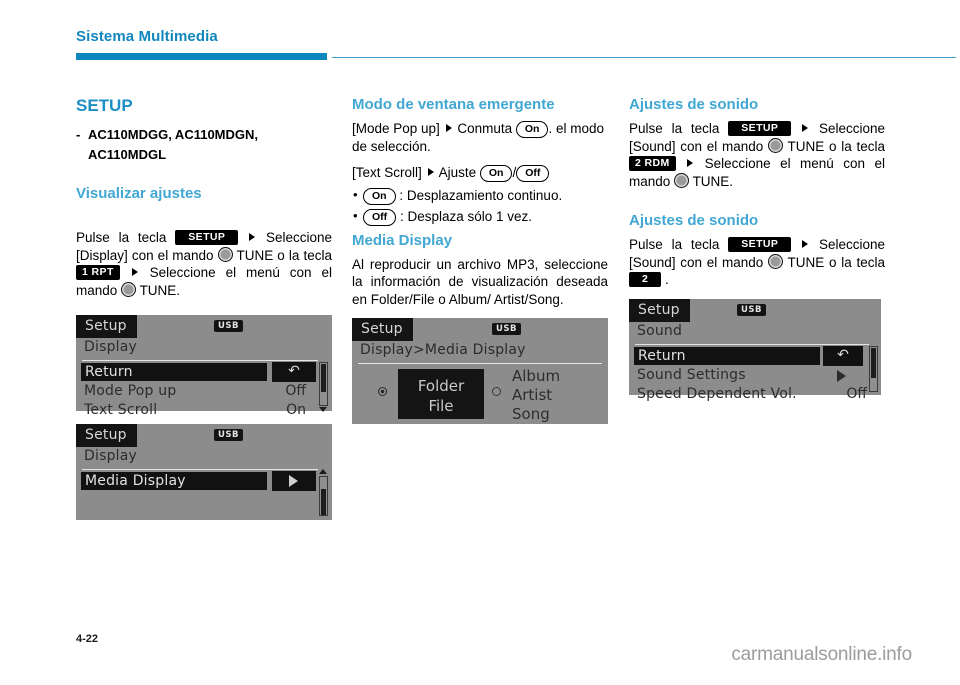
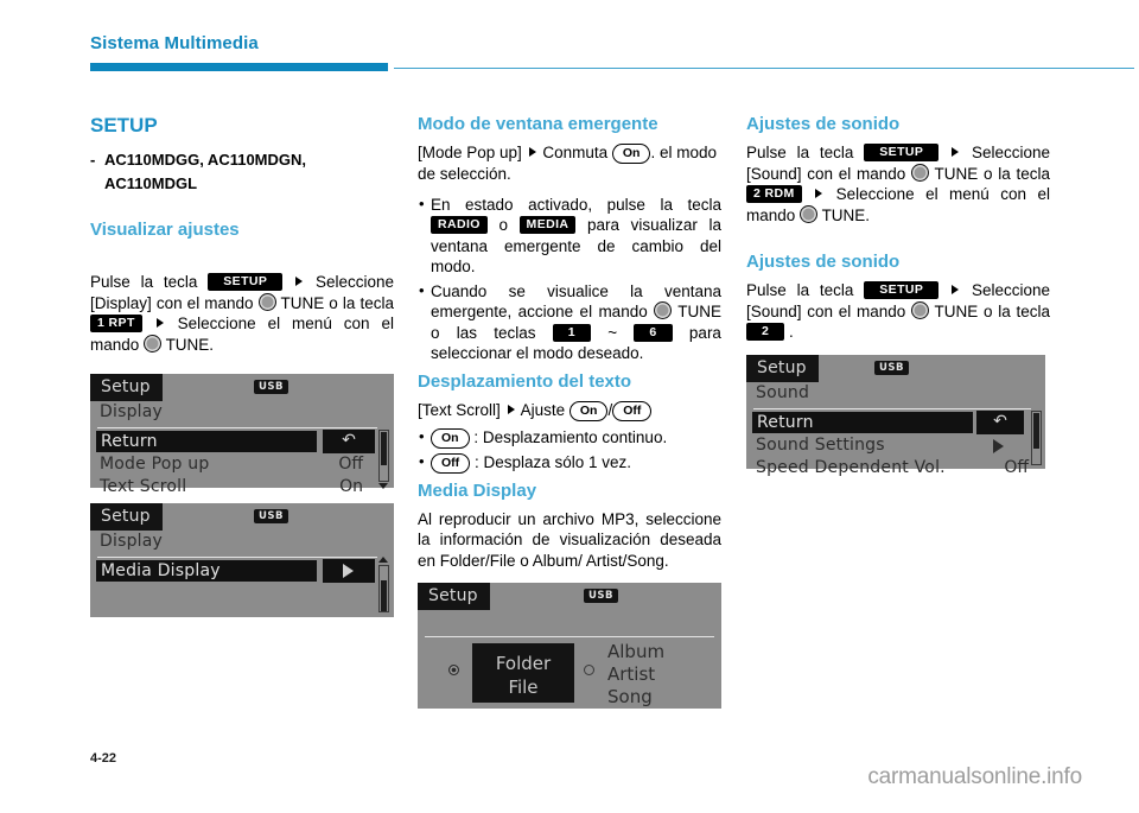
  Sistema Multimedia
  SETUP
  -
  AC110MDGG, AC110MDGN,
  AC110MDGL
  Visualizar ajustes
  Pulse la tecla SETUP Seleccione [Display] con el mando TUNE o la tecla 1 RPT Seleccione el menú con el mando TUNE.
  Setup
  USB
  Display
  Return
  ↶
  Mode Pop up
  Off
  Text Scroll
  On
  Setup
  USB
  Display
  Media Display
  Modo de ventana emergente
  [Mode Pop up] Conmuta On . el modo de selección.
+ En estado activado, pulse la tecla RADIO o MEDIA para visualizar la ventana emergente de cambio del modo.
+ Cuando se visualice la ventana emergente, accione el mando TUNE o las teclas 1 ~ 6 para seleccionar el modo deseado.
+ Desplazamiento del texto
  [Text Scroll] Ajuste On / Off
  On : Desplazamiento continuo.
  Off : Desplaza sólo 1 vez.
  Media Display
  Al reproducir un archivo MP3, seleccione la información de visualización deseada en Folder/File o Album/ Artist/Song.
  Setup
  USB
- Display>Media Display
  Folder
  File
  Album
  Artist
  Song
  Ajustes de sonido
  Pulse la tecla SETUP Seleccione [Sound] con el mando TUNE o la tecla 2 RDM Seleccione el menú con el mando TUNE.
  Ajustes de sonido
  Pulse la tecla SETUP Seleccione [Sound] con el mando TUNE o la tecla 2 .
  Setup
  USB
  Sound
  Return
  ↶
  Sound Settings
  Speed Dependent Vol.
  Off
  4-22
  carmanualsonline.info
